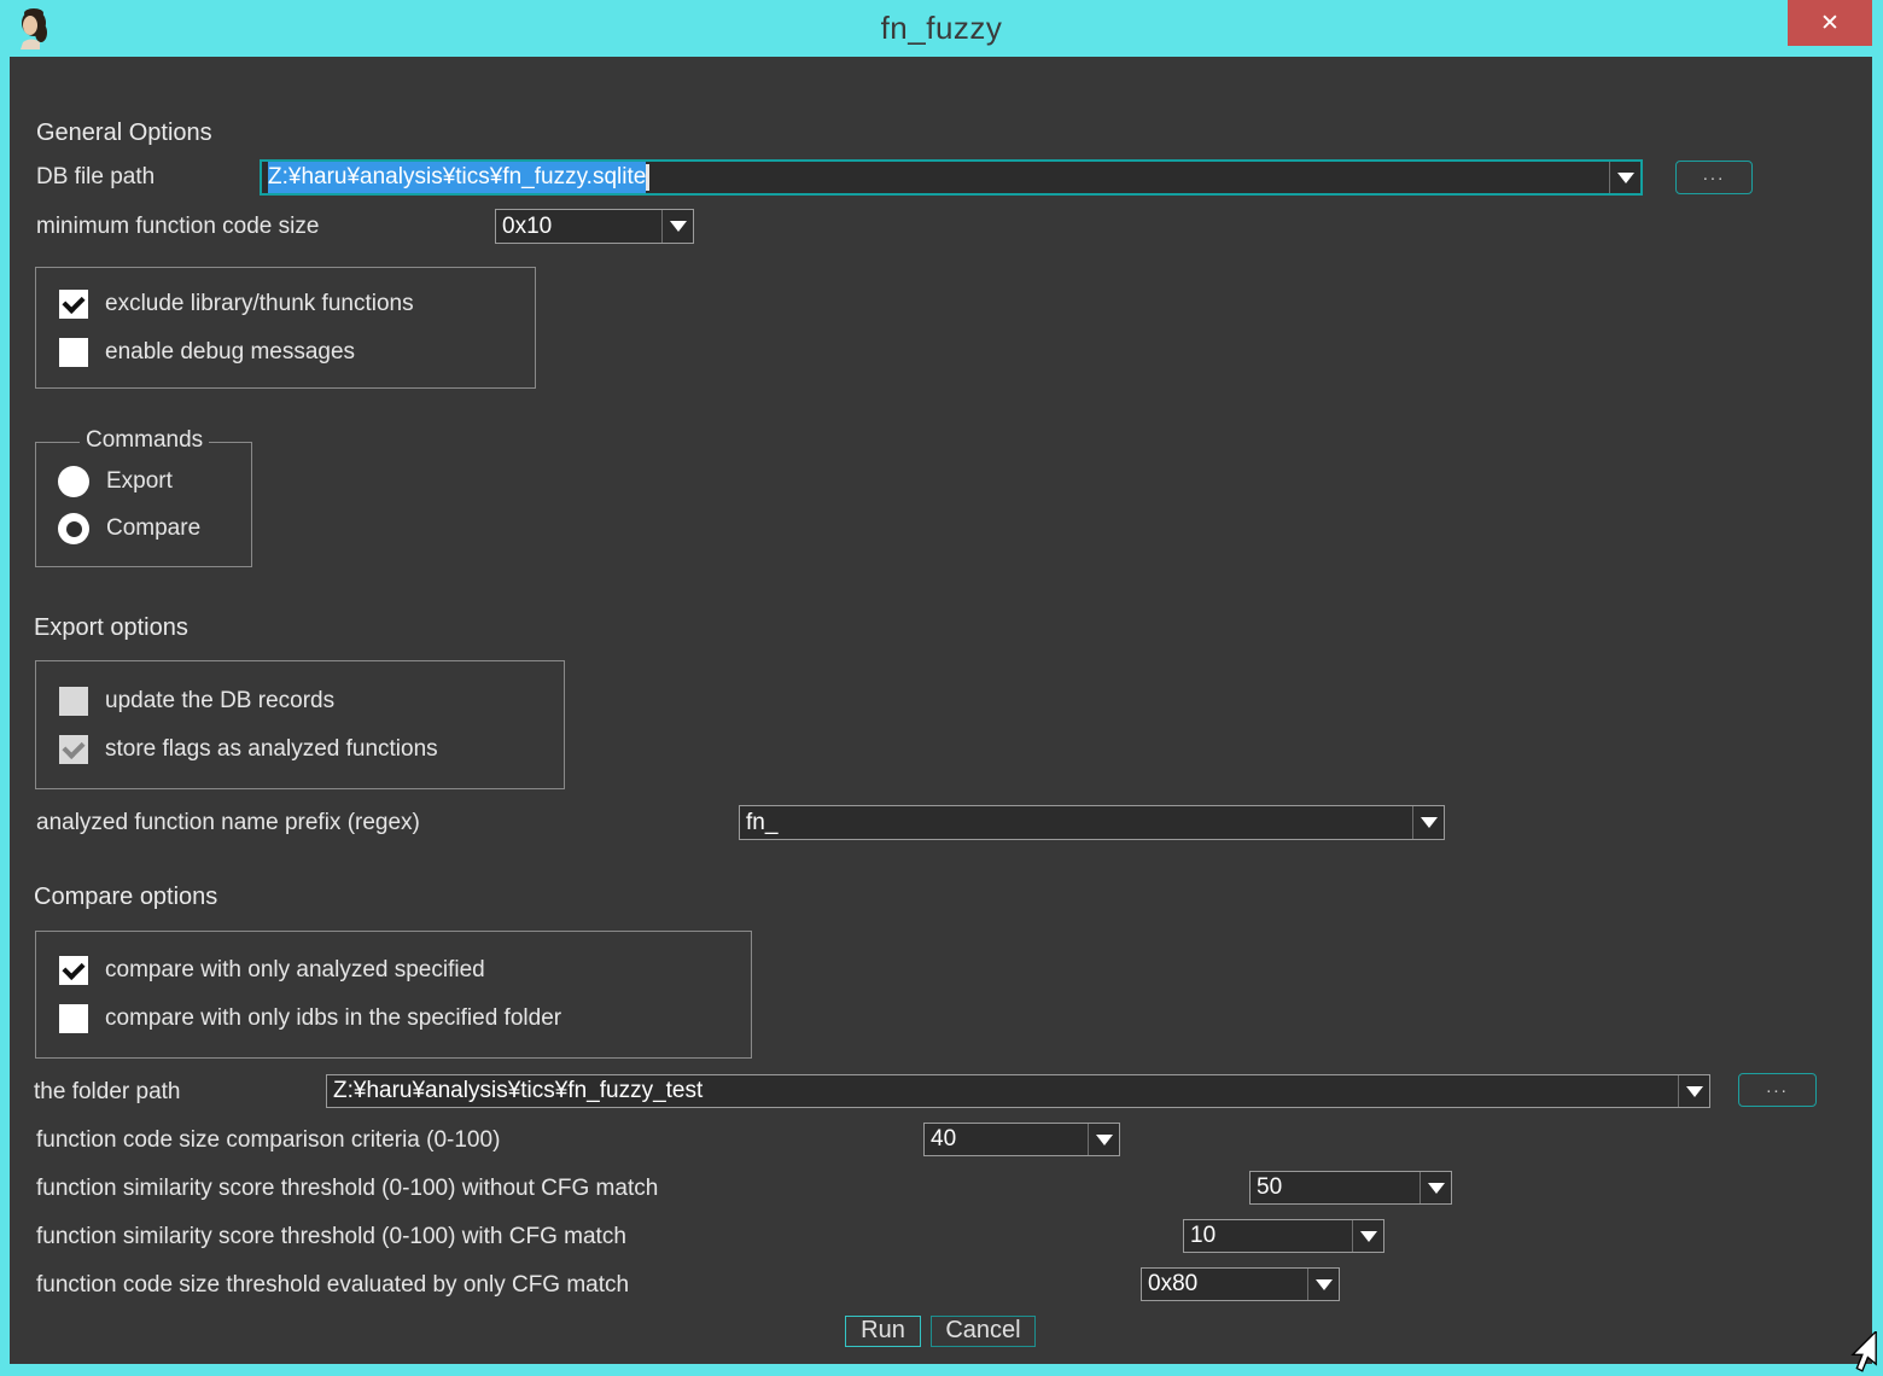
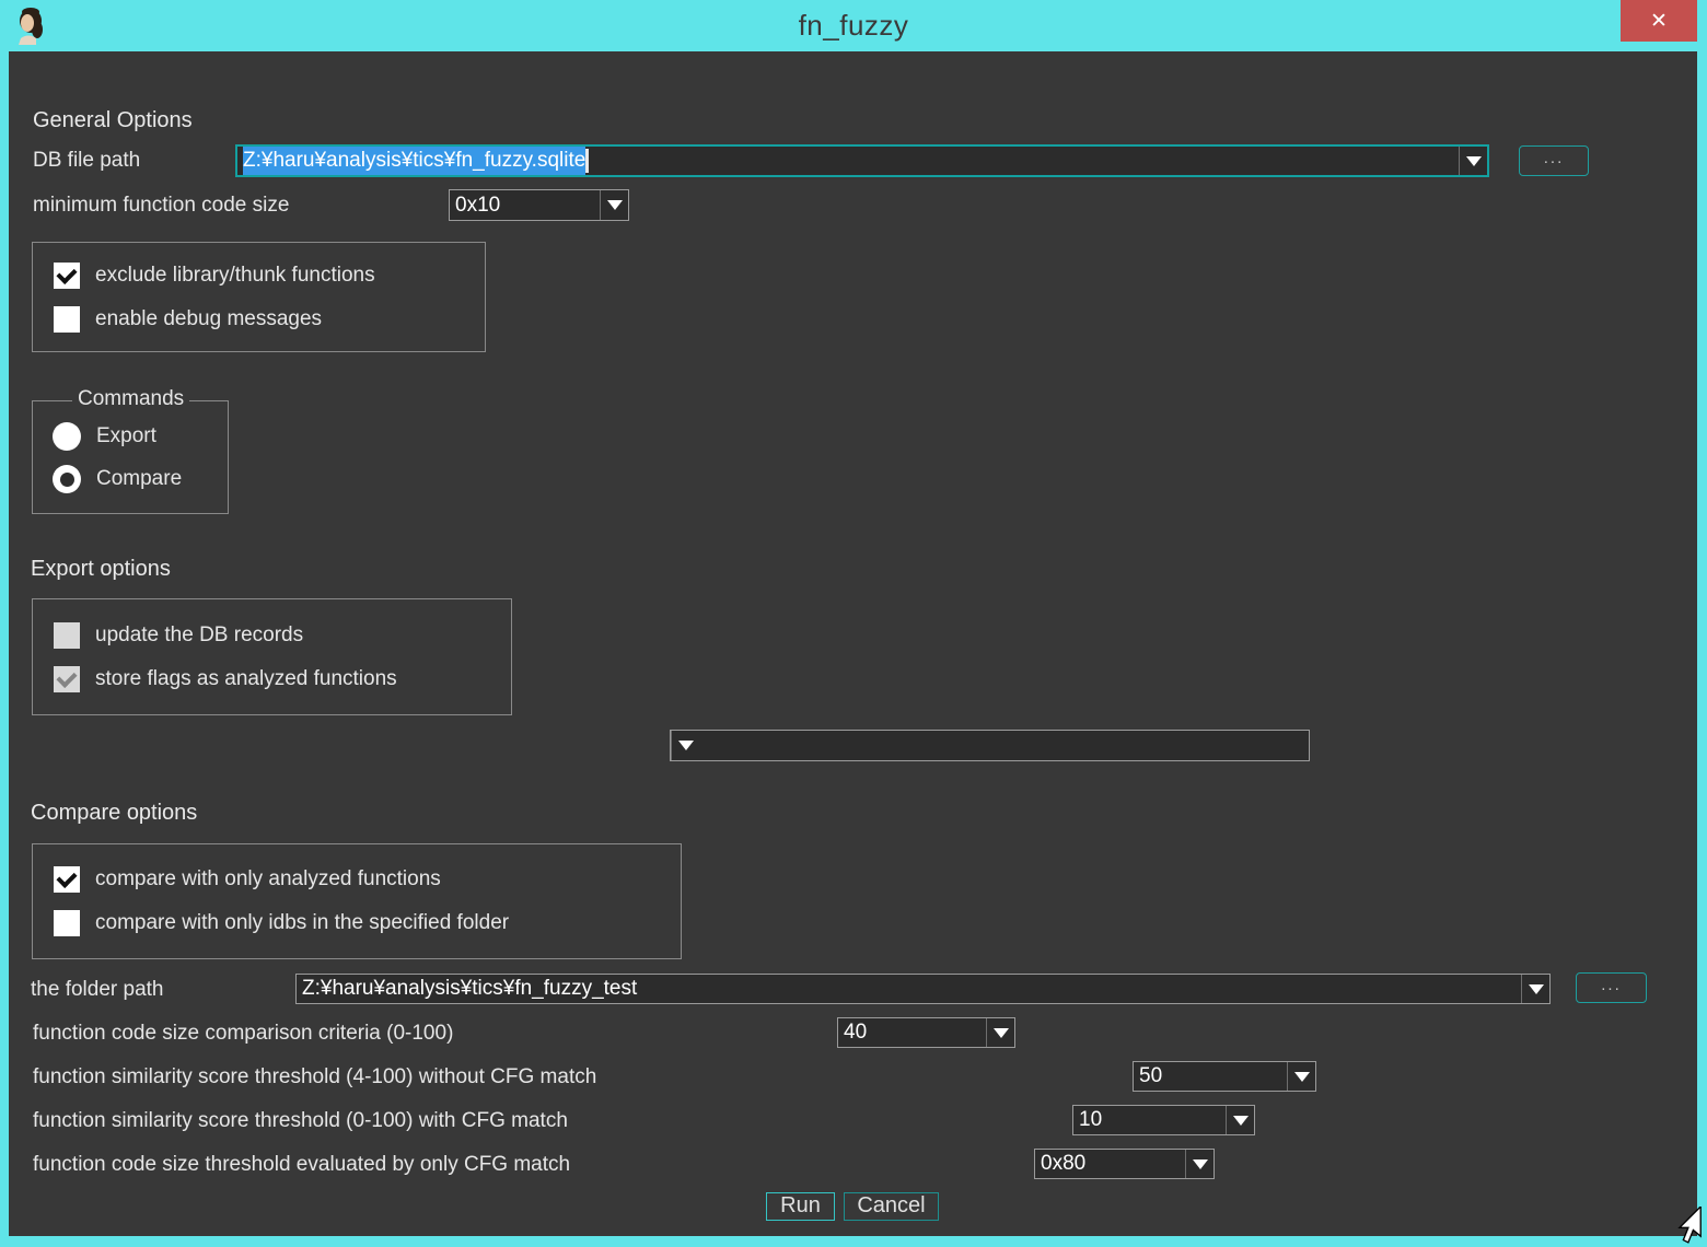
  fn_fuzzy
  ✕
  General Options
  DB file path
  Z:¥haru¥analysis¥tics¥fn_fuzzy.sqlite
  ...
  minimum function code size
  0x10
  exclude library/thunk functions
  enable debug messages
  Commands
  Export
  Compare
  Export options
  update the DB records
  store flags as analyzed functions
- analyzed function name prefix (regex)
- fn_
  Compare options
- compare with only analyzed specified
+ compare with only analyzed functions
  compare with only idbs in the specified folder
  the folder path
  Z:¥haru¥analysis¥tics¥fn_fuzzy_test
  ...
  function code size comparison criteria (0-100)
  40
- function similarity score threshold (0-100) without CFG match
+ function similarity score threshold (4-100) without CFG match
  50
  function similarity score threshold (0-100) with CFG match
  10
  function code size threshold evaluated by only CFG match
  0x80
  Run
  Cancel
